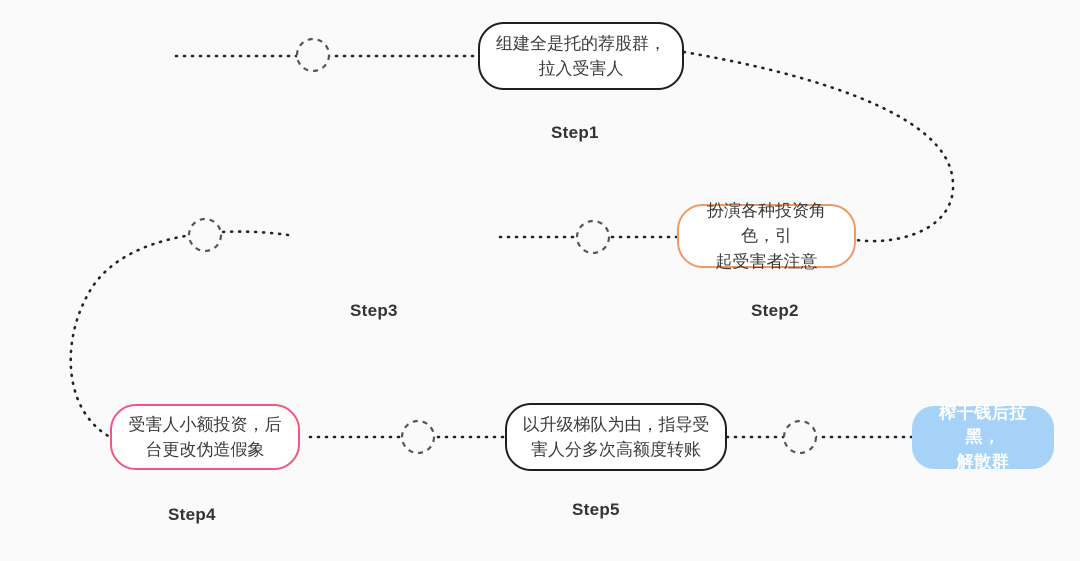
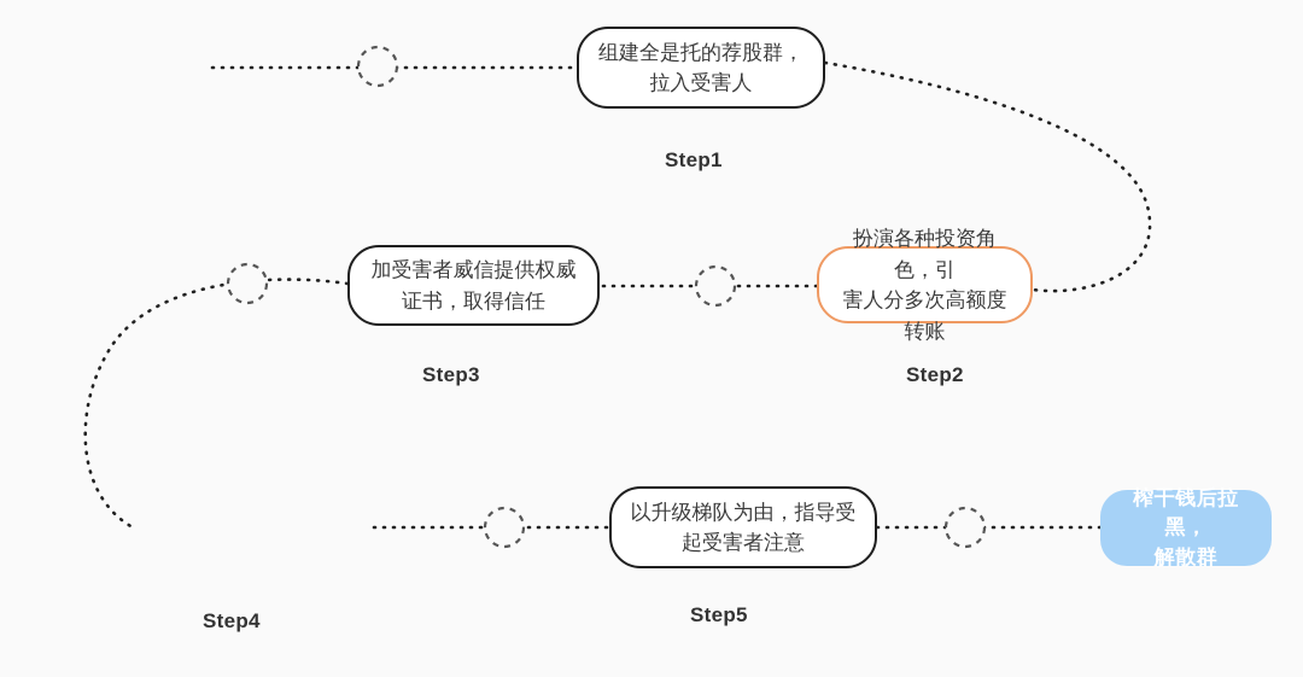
  组建全是托的荐股群，
  拉入受害人
  Step1
  扮演各种投资角色，引
- 起受害者注意
+ 害人分多次高额度转账
  Step2
+ 加受害者威信提供权威
+ 证书，取得信任
  Step3
- 受害人小额投资，后
- 台更改伪造假象
  Step4
  以升级梯队为由，指导受
- 害人分多次高额度转账
+ 起受害者注意
  Step5
  榨干钱后拉黑，
  解散群
